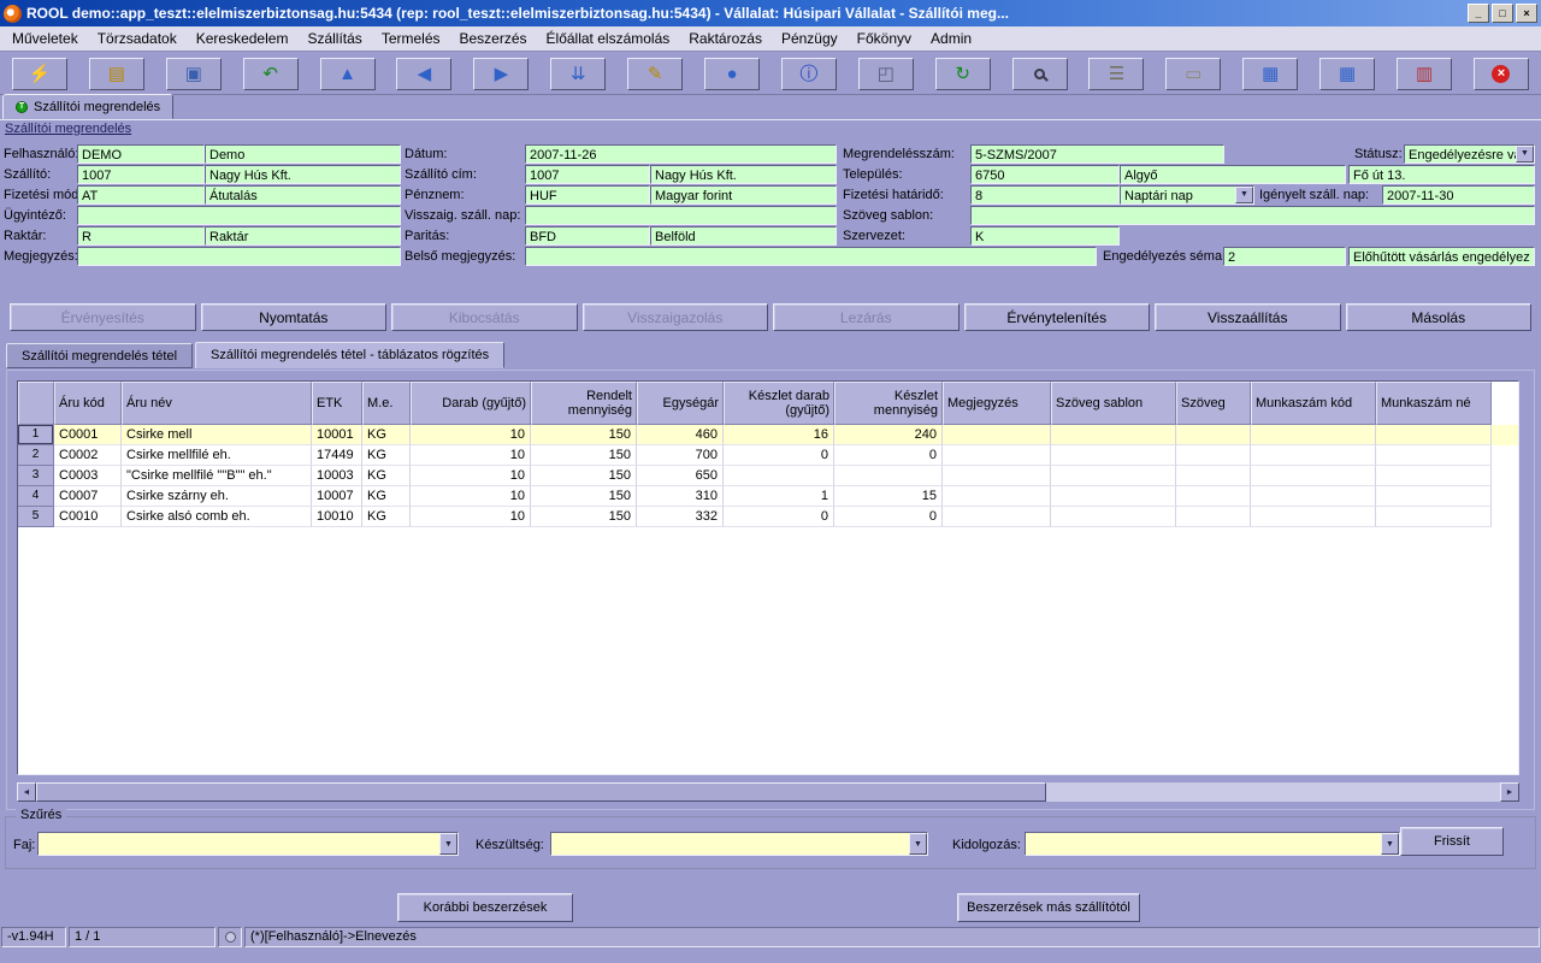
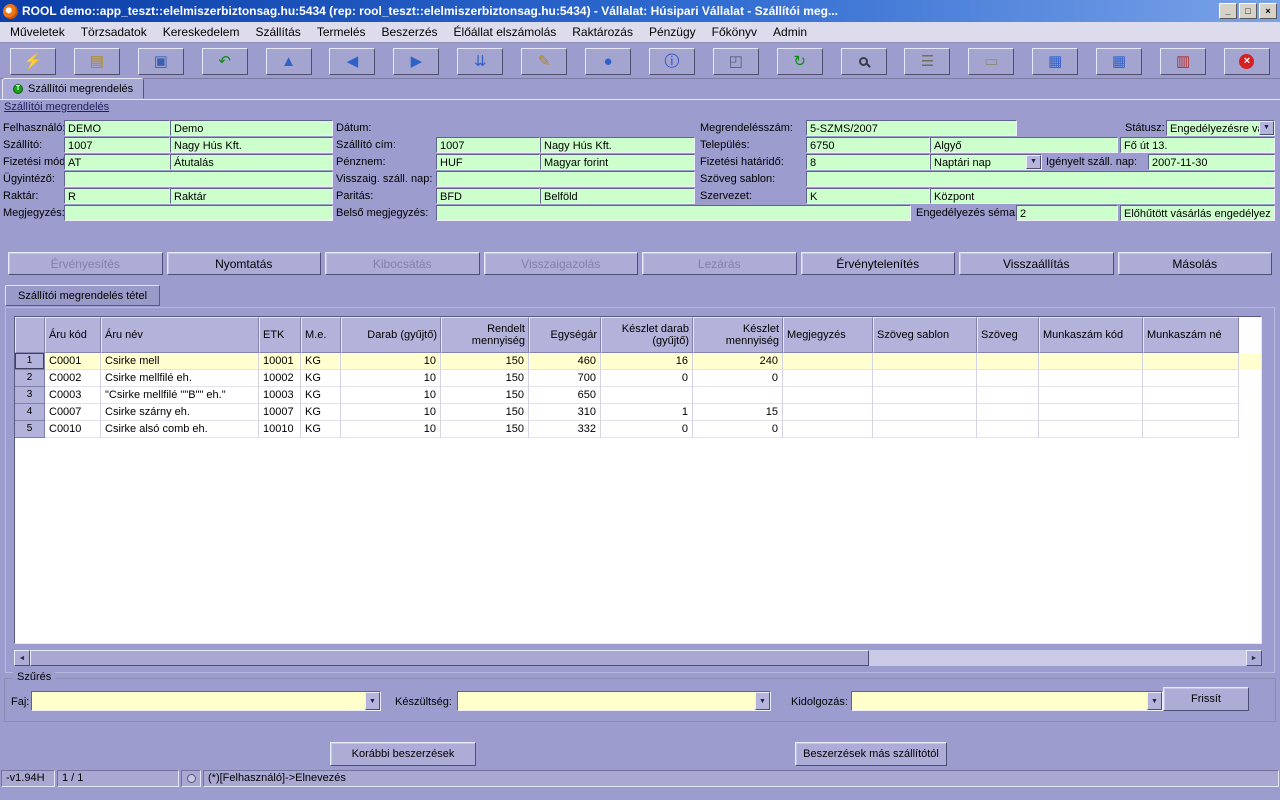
  ROOL demo::app_teszt::elelmiszerbiztonsag.hu:5434 (rep: rool_teszt::elelmiszerbiztonsag.hu:5434) - Vállalat: Húsipari Vállalat - Szállítói meg...
  _
  □
  ×
  Műveletek
  Törzsadatok
  Kereskedelem
  Szállítás
  Termelés
  Beszerzés
  Élőállat elszámolás
  Raktározás
  Pénzügy
  Főkönyv
  Admin
  ⚡
  ▤
  ▣
  ↶
  ▲
  ◀
  ▶
  ⇊
  ✎
  ●
  ⓘ
  ◰
  ↻
  ☰
  ▭
  ▦
  ▦
  ▥
  ×
  Szállítói megrendelés
  Szállítói megrendelés
  Felhasználó
  DEMO
  Demo
  Dátum:
- 2007-11-26
  Megrendelésszám:
  5-SZMS/2007
  Státusz:
  Engedélyezésre v
  Szállító:
  1007
  Nagy Hús Kft.
  Szállító cím:
  1007
  Nagy Hús Kft.
  Település:
  6750
  Algyő
  Fő út 13.
  Fizetési mód
  AT
  Átutalás
  Pénznem:
  HUF
  Magyar forint
  Fizetési határidő:
  8
  Naptári nap
  Igényelt száll. nap:
  2007-11-30
  Ügyintéző:
  Visszaig. száll. nap:
  Szöveg sablon:
  Raktár:
  R
  Raktár
  Paritás:
  BFD
  Belföld
  Szervezet:
  K
+ Központ
  Megjegyzés
  Belső megjegyzés:
  Engedélyezés séma
  2
  Előhűtött vásárlás engedélyez
  Érvényesítés
  Nyomtatás
  Kibocsátás
  Visszaigazolás
  Lezárás
  Érvénytelenítés
  Visszaállítás
  Másolás
  Szállítói megrendelés tétel
- Szállítói megrendelés tétel - táblázatos rögzítés
  Áru kód
  Áru név
  ETK
  M.e.
  Darab (gyűjtő)
  Rendelt mennyiség
  Egységár
  Készlet darab (gyűjtő)
  Készlet mennyiség
  Megjegyzés
  Szöveg sablon
  Szöveg
  Munkaszám kód
  Munkaszám né
  1
  C0001
  Csirke mell
  10001
  KG
  10
  150
  460
  16
  240
  2
  C0002
  Csirke mellfilé eh.
- 17449
+ 10002
  KG
  10
  150
  700
  0
  0
  3
  C0003
  "Csirke mellfilé ""B"" eh."
  10003
  KG
  10
  150
  650
  4
  C0007
  Csirke szárny eh.
  10007
  KG
  10
  150
  310
  1
  15
  5
  C0010
  Csirke alsó comb eh.
  10010
  KG
  10
  150
  332
  0
  0
  Szűrés
  Faj:
  Készültség:
  Kidolgozás:
  Frissít
  Korábbi beszerzések
  Beszerzések más szállítótól
  -v1.94H
  1 / 1
  (*)[Felhasználó]->Elnevezés
